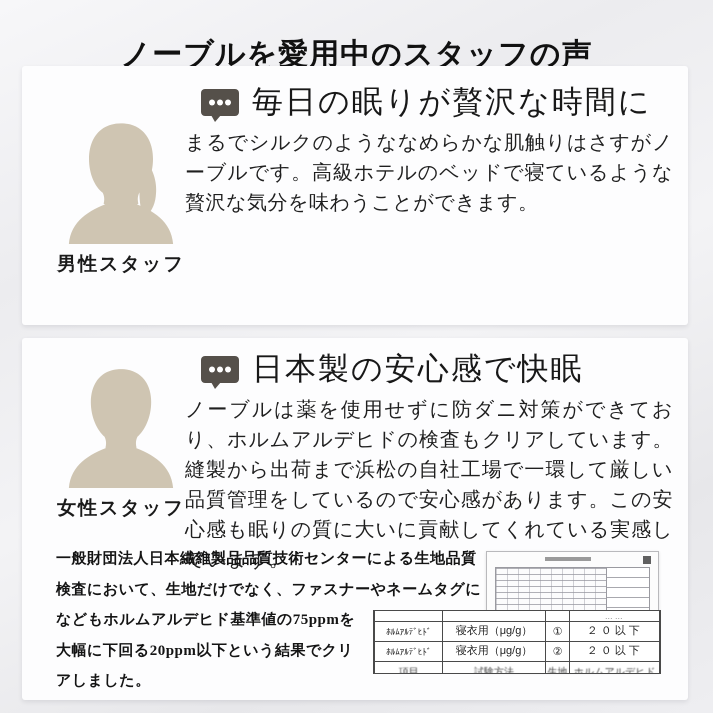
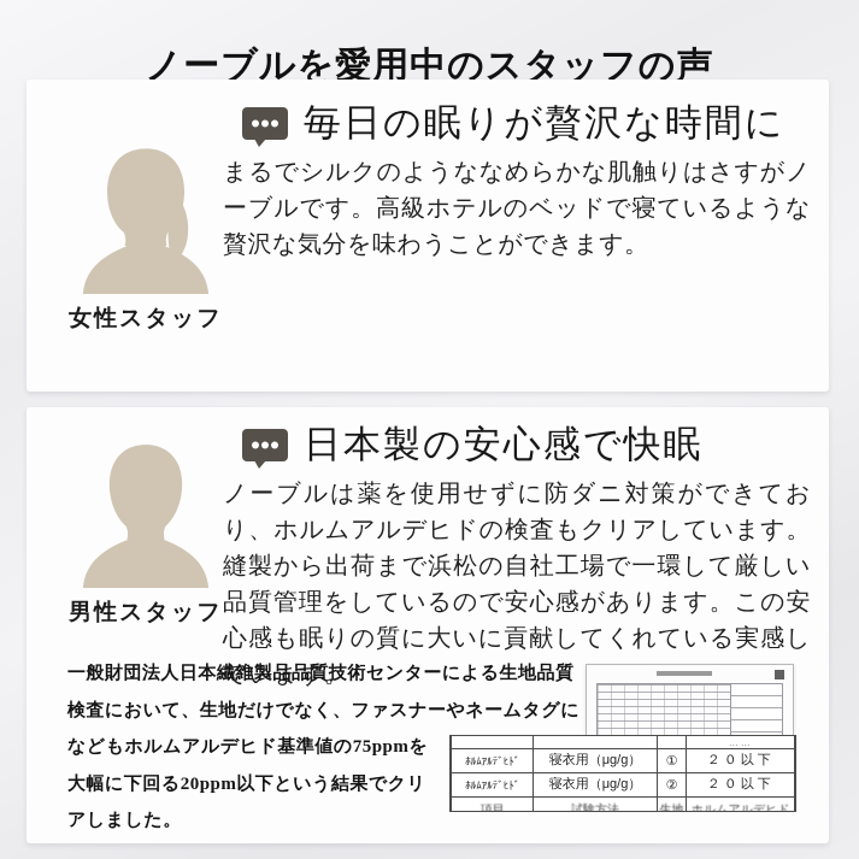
  ノーブルを愛用中のスタッフの声
- 男性スタッフ
+ 女性スタッフ
  毎日の眠りが贅沢な時間に
  まるでシルクのようななめらかな肌触りはさすがノーブルです。高級ホテルのベッドで寝ているような贅沢な気分を味わうことができます。
- 女性スタッフ
+ 男性スタッフ
  日本製の安心感で快眠
  ノーブルは薬を使用せずに防ダニ対策ができており、ホルムアルデヒドの検査もクリアしています。縫製から出荷まで浜松の自社工場で一環して厳しい品質管理をしているので安心感があります。この安心感も眠りの質に大いに貢献してくれている実感しています。
  一般財団法人日本繊維製品品質技術センターによる生地品質
  検査において、生地だけでなく、ファスナーやネームタグに
  などもホルムアルデヒド基準値の75ppmを
  大幅に下回る20ppm以下という結果でクリ
  アしました。
  			……
  ﾎﾙﾑｱﾙﾃﾞﾋﾄﾞ	寝衣用（μg/g）	①	２０以下
  ﾎﾙﾑｱﾙﾃﾞﾋﾄﾞ	寝衣用（μg/g）	②	２０以下
  項目	試験方法	生地	ホルムアルデヒド
